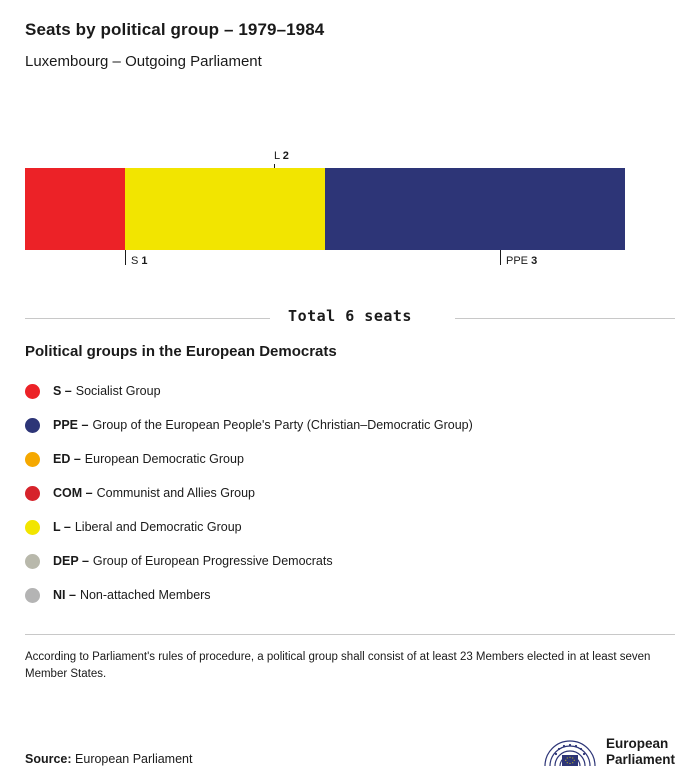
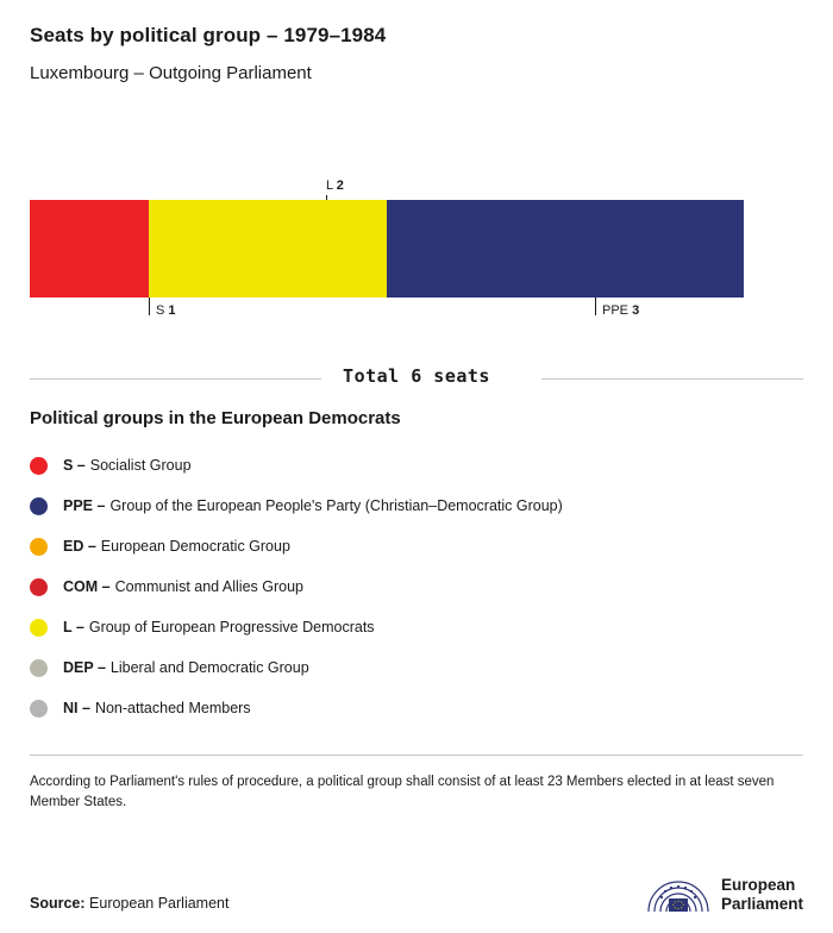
  Seats by political group – 1979–1984
  Luxembourg – Outgoing Parliament
  L 2
  S 1
  PPE 3
  Total 6 seats
  Political groups in the European Democrats
  S –
  Socialist Group
  PPE –
  Group of the European People's Party (Christian–Democratic Group)
  ED –
  European Democratic Group
  COM –
  Communist and Allies Group
  L –
- Liberal and Democratic Group
+ Group of European Progressive Democrats
  DEP –
- Group of European Progressive Democrats
+ Liberal and Democratic Group
  NI –
  Non-attached Members
  According to Parliament's rules of procedure, a political group shall consist of at least 23 Members elected in at least seven Member States.
  Source: European Parliament
  European
  Parliament
